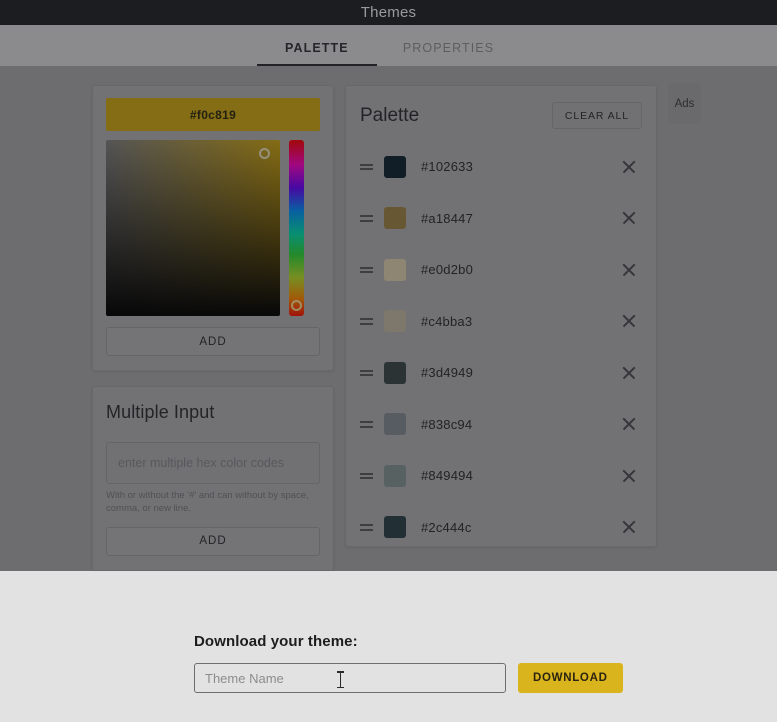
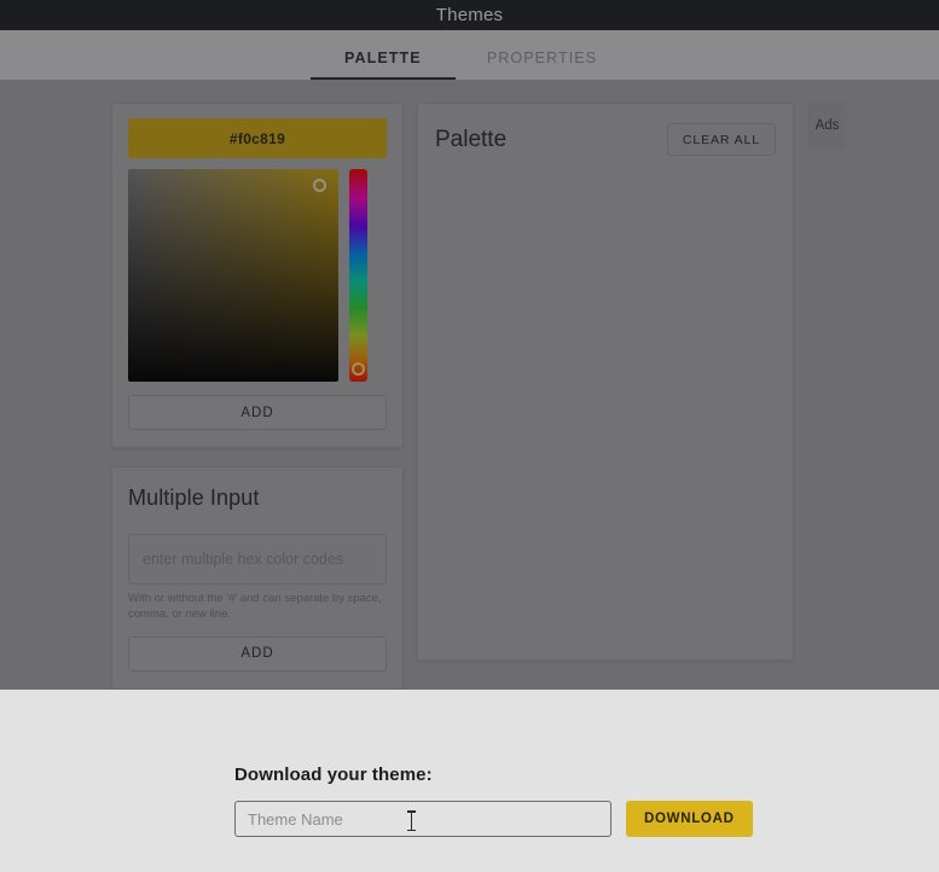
  Themes
  PALETTE
  PROPERTIES
  #f0c819
  ADD
  Multiple Input
  enter multiple hex color codes
- With or without the '#' and can without by space, comma, or new line.
+ With or without the '#' and can separate by space, comma, or new line.
  ADD
  Palette
  CLEAR ALL
- #102633
- #a18447
- #e0d2b0
- #c4bba3
- #3d4949
- #838c94
- #849494
- #2c444c
  Ads
  Download your theme:
  Theme Name
  DOWNLOAD
